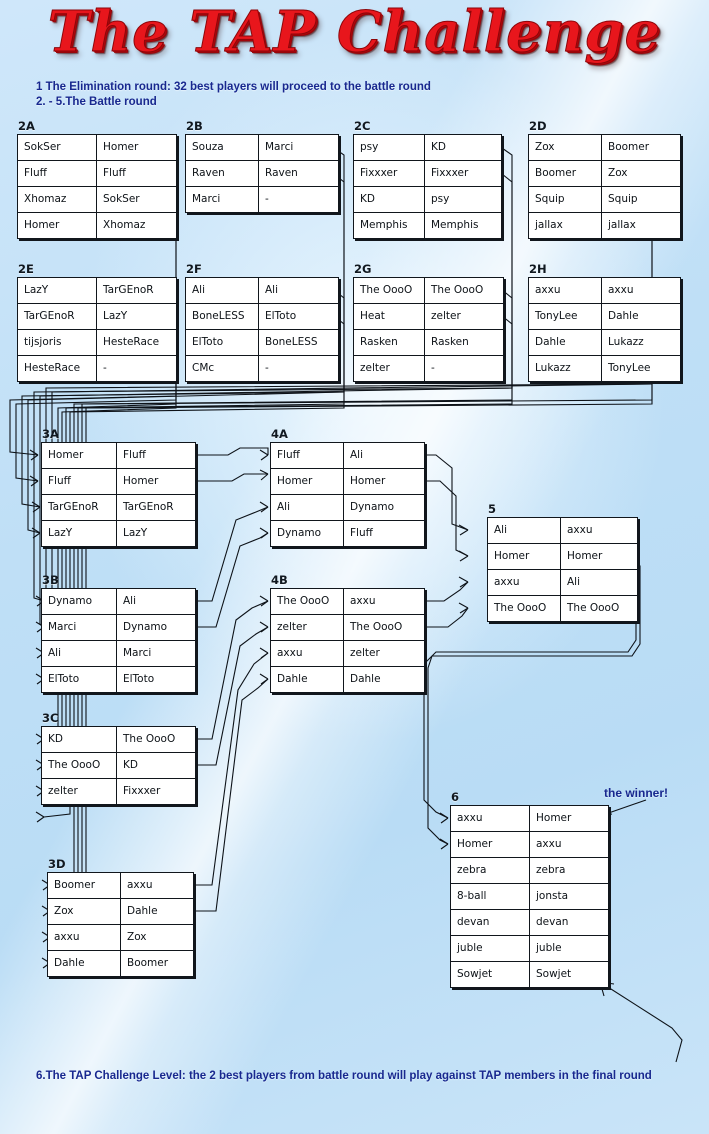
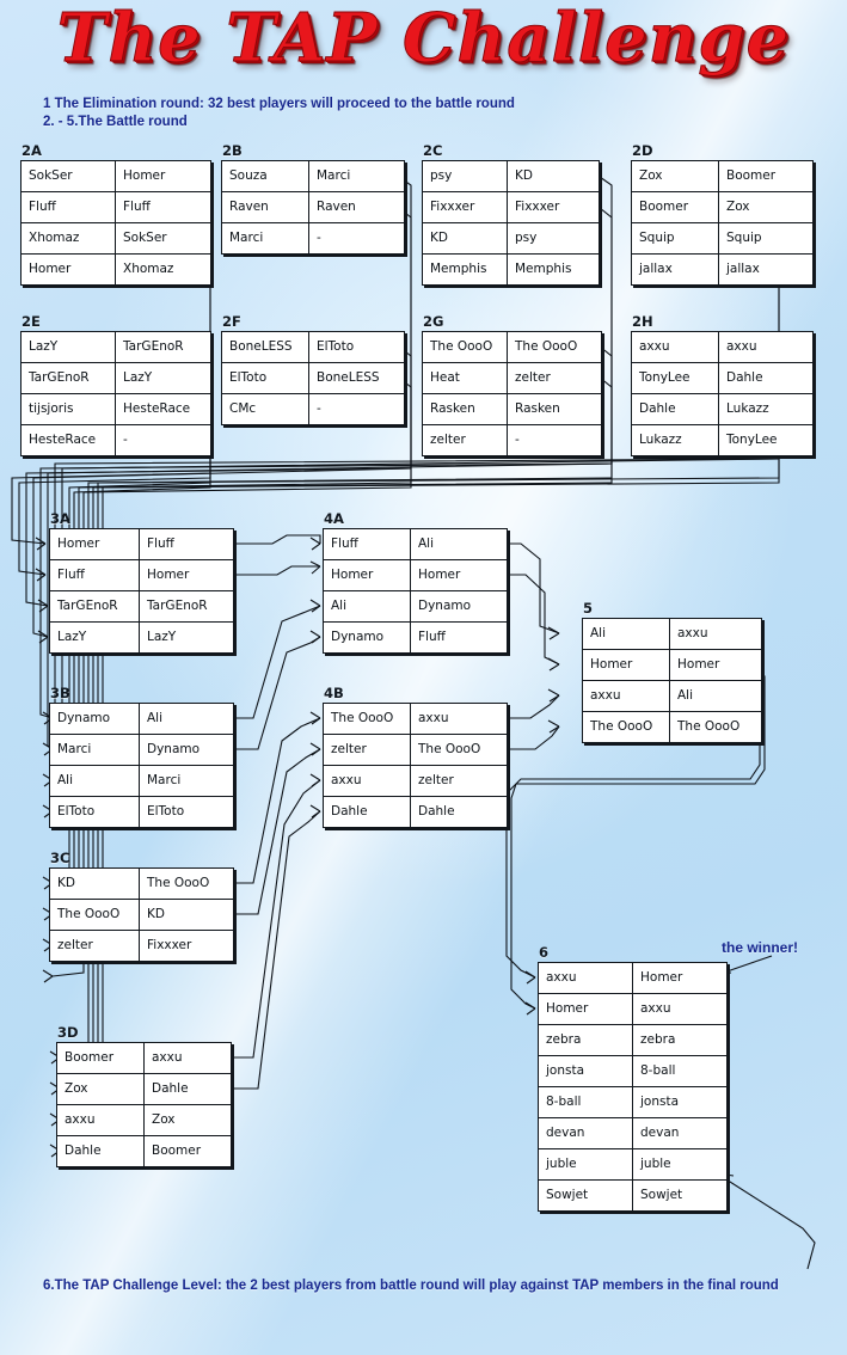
  The TAP Challenge
  1 The Elimination round: 32 best players will proceed to the battle round
  2. - 5.The Battle round
  the winner!
  2A
  SokSer	Homer
  Fluff	Fluff
  Xhomaz	SokSer
  Homer	Xhomaz
  2B
  Souza	Marci
  Raven	Raven
  Marci	-
  2C
  psy	KD
  Fixxxer	Fixxxer
  KD	psy
  Memphis	Memphis
  2D
  Zox	Boomer
  Boomer	Zox
  Squip	Squip
  jallax	jallax
  2E
  LazY	TarGEnoR
  TarGEnoR	LazY
  tijsjoris	HesteRace
  HesteRace	-
  2F
- Ali	Ali
  BoneLESS	ElToto
  ElToto	BoneLESS
  CMc	-
  2G
  The OooO	The OooO
  Heat	zelter
  Rasken	Rasken
  zelter	-
  2H
  axxu	axxu
  TonyLee	Dahle
  Dahle	Lukazz
  Lukazz	TonyLee
  3A
  Homer	Fluff
  Fluff	Homer
  TarGEnoR	TarGEnoR
  LazY	LazY
  3B
  Dynamo	Ali
  Marci	Dynamo
  Ali	Marci
  ElToto	ElToto
  3C
  KD	The OooO
  The OooO	KD
  zelter	Fixxxer
  3D
  Boomer	axxu
  Zox	Dahle
  axxu	Zox
  Dahle	Boomer
  4A
  Fluff	Ali
  Homer	Homer
  Ali	Dynamo
  Dynamo	Fluff
  4B
  The OooO	axxu
  zelter	The OooO
  axxu	zelter
  Dahle	Dahle
  5
  Ali	axxu
  Homer	Homer
  axxu	Ali
  The OooO	The OooO
  6
  axxu	Homer
  Homer	axxu
  zebra	zebra
+ jonsta	8-ball
  8-ball	jonsta
  devan	devan
  juble	juble
  Sowjet	Sowjet
  6.The TAP Challenge Level: the 2 best players from battle round will play against TAP members in the final round
